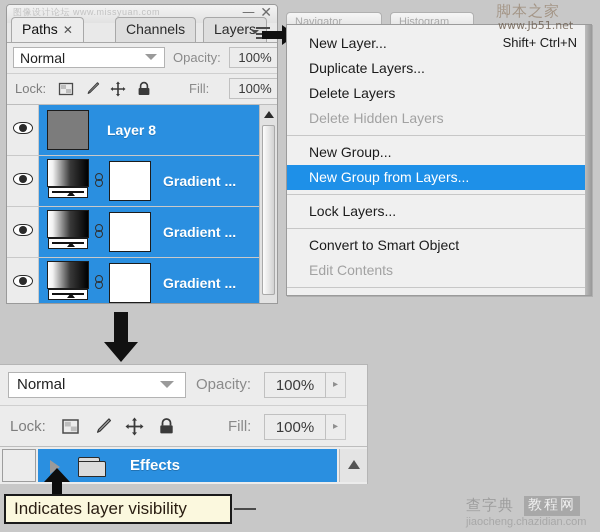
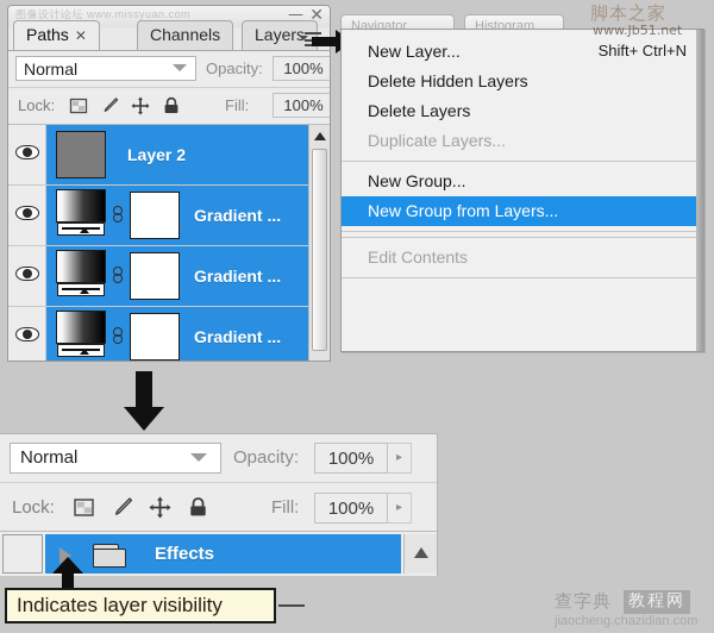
  图像设计论坛 www.missyuan.com
  —
  ✕
  Paths ✕
  Channels
  Layers
  Normal
  Opacity:
  100%
  Lock:
  Fill:
  100%
- Layer 8
+ Layer 2
  Gradient ...
  Gradient ...
  Gradient ...
  Navigator
  Histogram
  New Layer...
  Shift+ Ctrl+N
- Duplicate Layers...
+ Delete Hidden Layers
  Delete Layers
- Delete Hidden Layers
+ Duplicate Layers...
  New Group...
  New Group from Layers...
- Lock Layers...
- Convert to Smart Object
  Edit Contents
  脚本之家
  www.Jb51.net
  Normal
  Opacity:
  100%
  ▸
  Lock:
  Fill:
  100%
  ▸
  Effects
  Indicates layer visibility
  查字典
  教程网
  jiaocheng.chazidian.com
